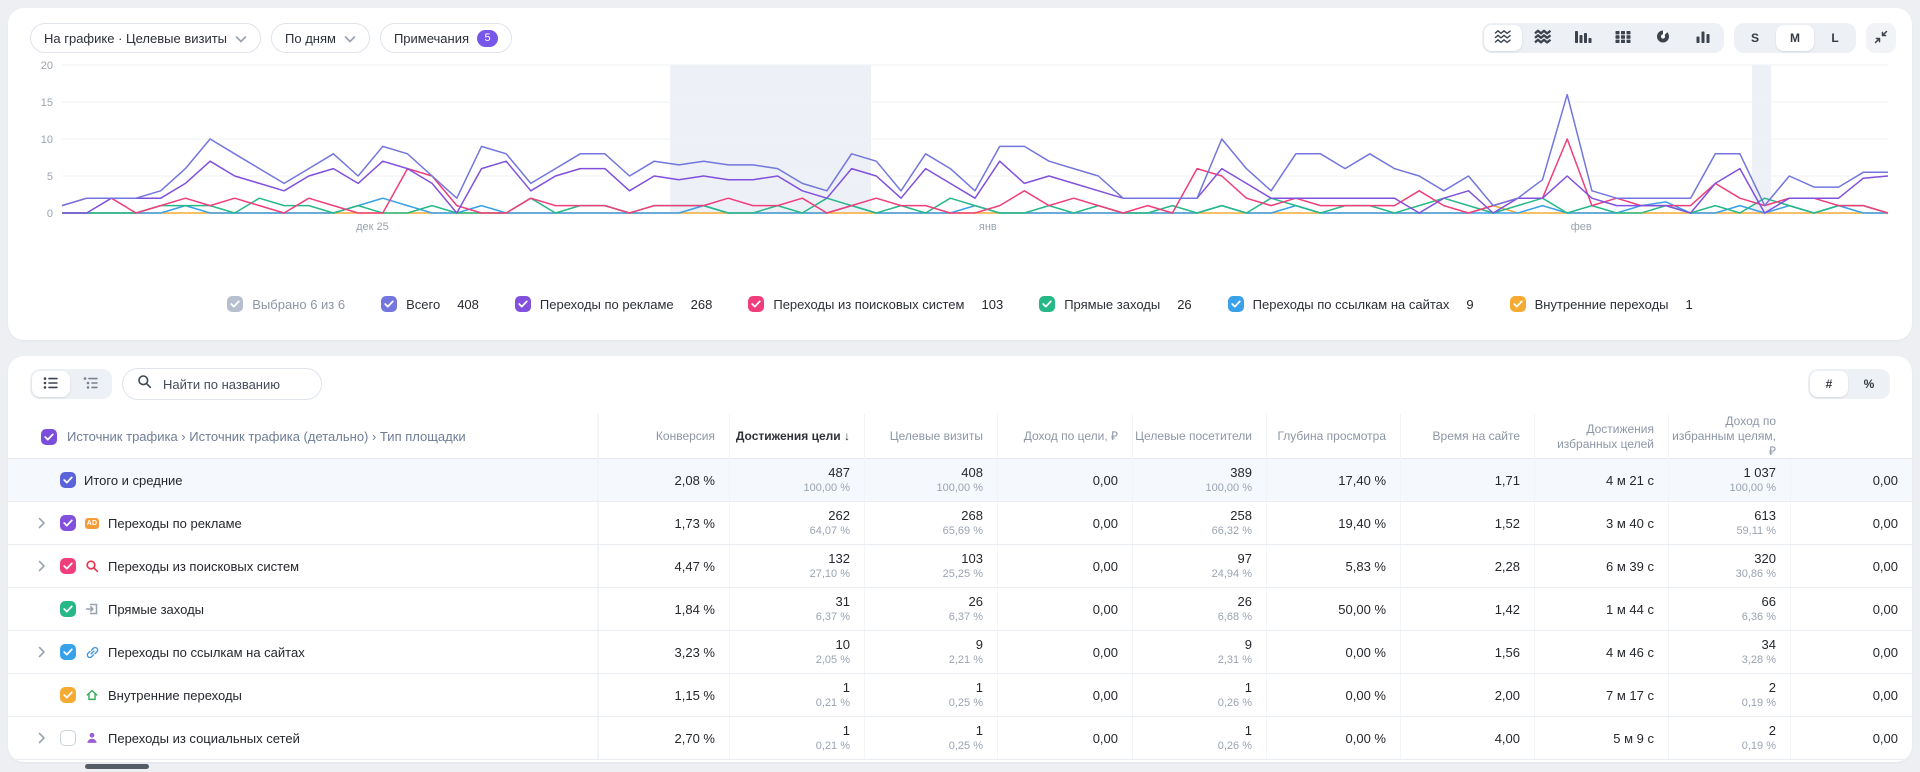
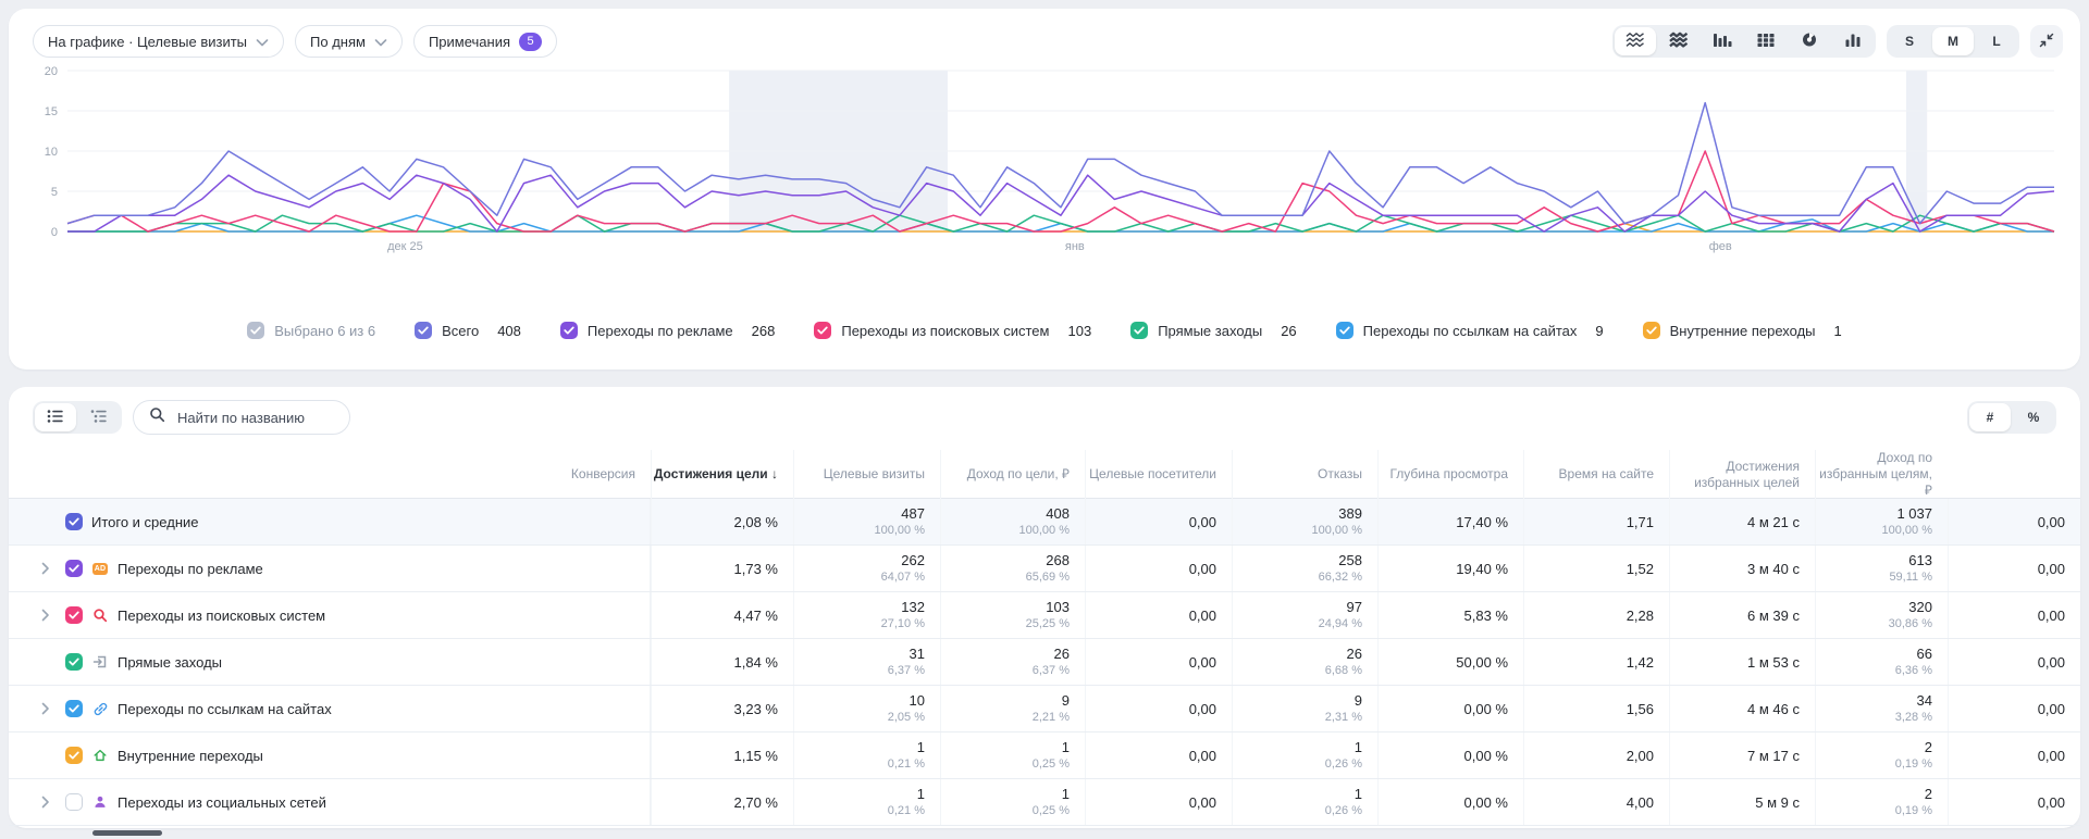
  На графике · Целевые визиты
  По дням
  Примечания
  5
  S
  M
  L
  0
  5
  10
  15
  20
  дек 25
  янв
  фев
  Выбрано 6 из 6
  Всего
  408
  Переходы по рекламе
  268
  Переходы из поисковых систем
  103
  Прямые заходы
  26
  Переходы по ссылкам на сайтах
  9
  Внутренние переходы
  1
  Найти по названию
  #
  %
- Источник трафика › Источник трафика (детально) › Тип площадки
  Конверсия
  Достижения цели ↓
  Целевые визиты
  Доход по цели, ₽
  Целевые посетители
+ Отказы
  Глубина просмотра
  Время на сайте
  Достижения избранных целей
  Доход по избранным целям, ₽
  Итого и средние
  2,08 %
  487
  100,00 %
  408
  100,00 %
  0,00
  389
  100,00 %
  17,40 %
  1,71
  4 м 21 с
  1 037
  100,00 %
  0,00
  Переходы по рекламе
  1,73 %
  262
  64,07 %
  268
  65,69 %
  0,00
  258
  66,32 %
  19,40 %
  1,52
  3 м 40 с
  613
  59,11 %
  0,00
  Переходы из поисковых систем
  4,47 %
  132
  27,10 %
  103
  25,25 %
  0,00
  97
  24,94 %
  5,83 %
  2,28
  6 м 39 с
  320
  30,86 %
  0,00
  Прямые заходы
  1,84 %
  31
  6,37 %
  26
  6,37 %
  0,00
  26
  6,68 %
  50,00 %
  1,42
- 1 м 44 с
+ 1 м 53 с
  66
  6,36 %
  0,00
  Переходы по ссылкам на сайтах
  3,23 %
  10
  2,05 %
  9
  2,21 %
  0,00
  9
  2,31 %
  0,00 %
  1,56
  4 м 46 с
  34
  3,28 %
  0,00
  Внутренние переходы
  1,15 %
  1
  0,21 %
  1
  0,25 %
  0,00
  1
  0,26 %
  0,00 %
  2,00
  7 м 17 с
  2
  0,19 %
  0,00
  Переходы из социальных сетей
  2,70 %
  1
  0,21 %
  1
  0,25 %
  0,00
  1
  0,26 %
  0,00 %
  4,00
  5 м 9 с
  2
  0,19 %
  0,00
